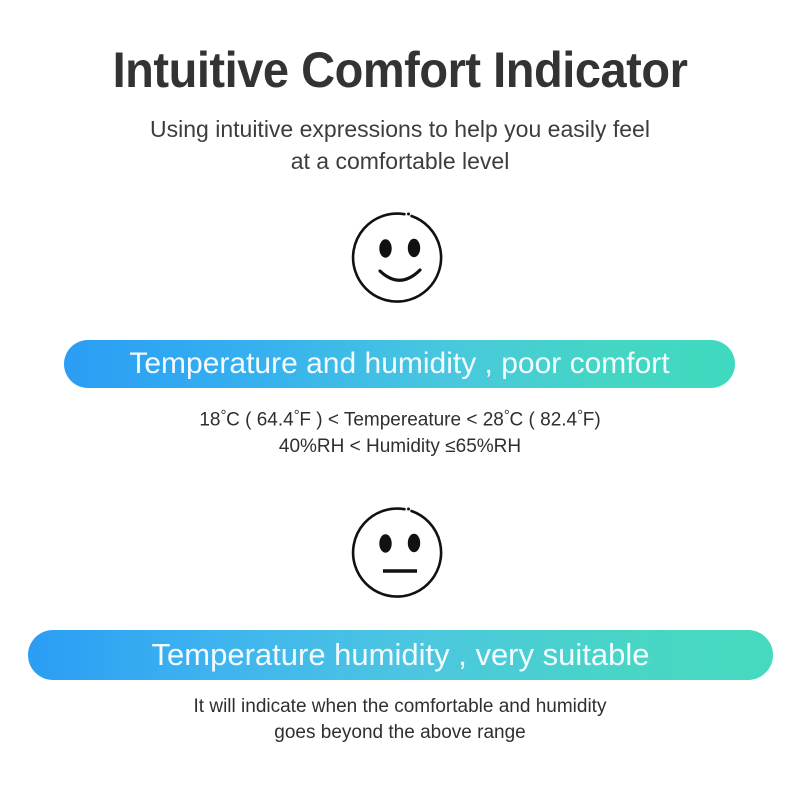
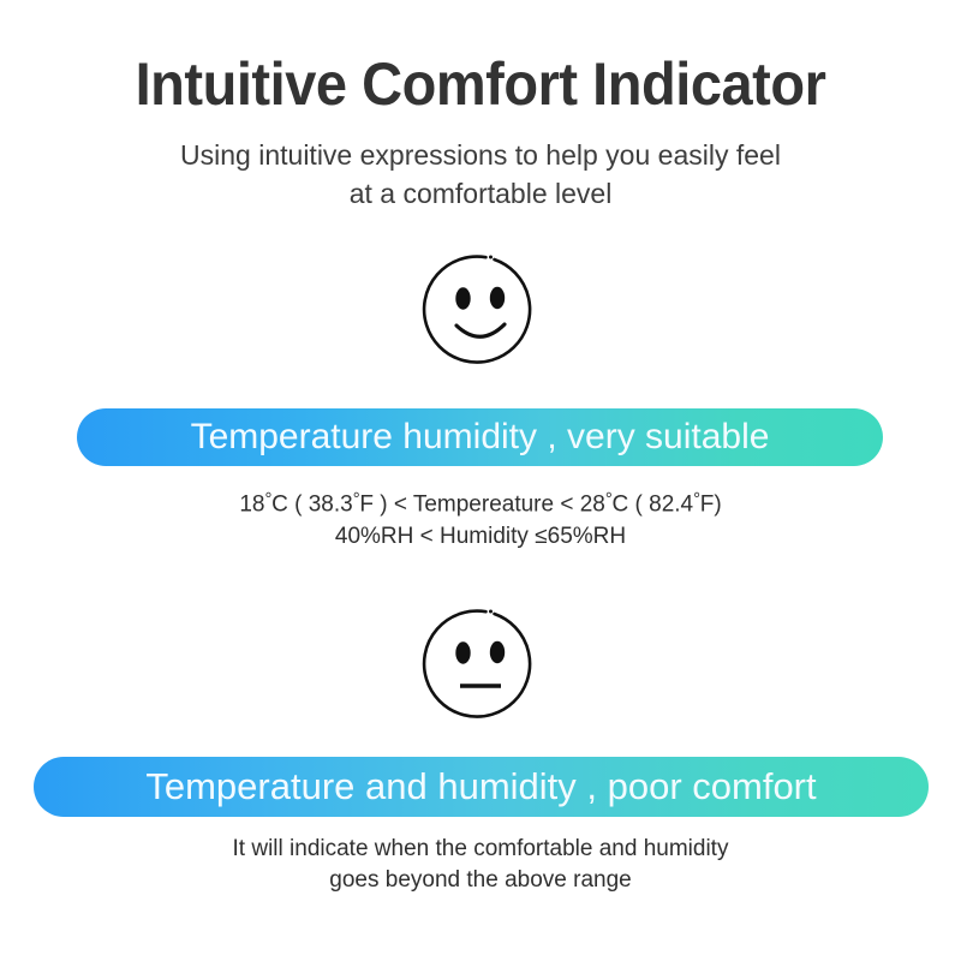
  Intuitive Comfort Indicator
  Using intuitive expressions to help you easily feel
  at a comfortable level
- Temperature and humidity , poor comfort
+ Temperature humidity , very suitable
- 18°C ( 64.4°F ) < Tempereature < 28°C ( 82.4°F)
+ 18°C ( 38.3°F ) < Tempereature < 28°C ( 82.4°F)
  40%RH < Humidity ≤65%RH
- Temperature humidity , very suitable
+ Temperature and humidity , poor comfort
  It will indicate when the comfortable and humidity
  goes beyond the above range
